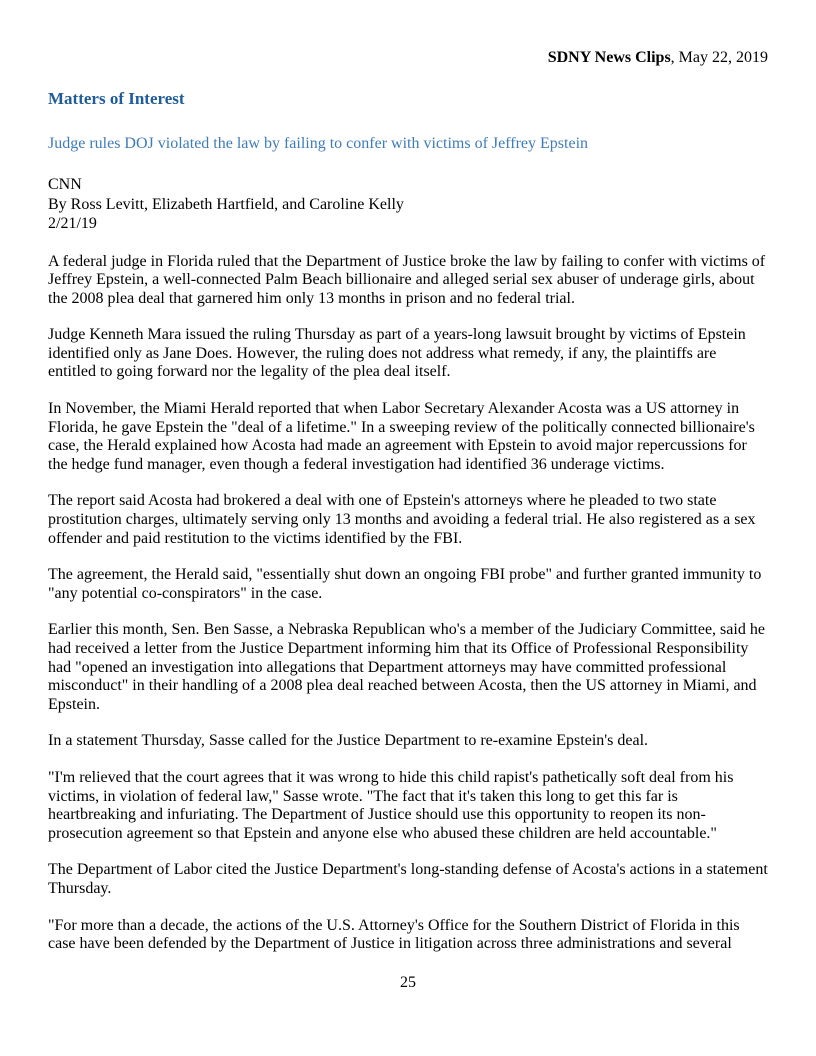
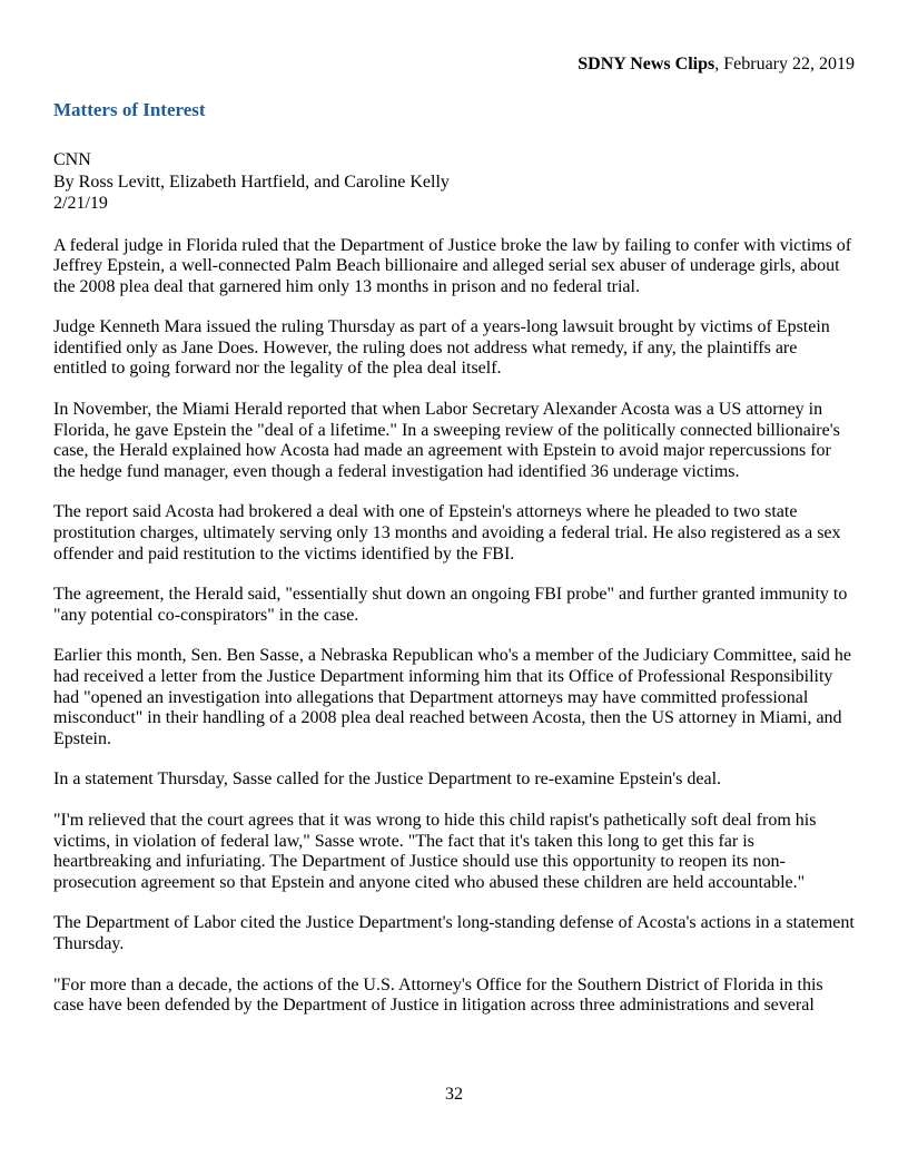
- SDNY News Clips, May 22, 2019
+ SDNY News Clips, February 22, 2019
  Matters of Interest
- Judge rules DOJ violated the law by failing to confer with victims of Jeffrey Epstein
  CNN
  By Ross Levitt, Elizabeth Hartfield, and Caroline Kelly
  2/21/19
  A federal judge in Florida ruled that the Department of Justice broke the law by failing to confer with victims of Jeffrey Epstein, a well-connected Palm Beach billionaire and alleged serial sex abuser of underage girls, about the 2008 plea deal that garnered him only 13 months in prison and no federal trial.
  Judge Kenneth Mara issued the ruling Thursday as part of a years-long lawsuit brought by victims of Epstein identified only as Jane Does. However, the ruling does not address what remedy, if any, the plaintiffs are entitled to going forward nor the legality of the plea deal itself.
  In November, the Miami Herald reported that when Labor Secretary Alexander Acosta was a US attorney in Florida, he gave Epstein the "deal of a lifetime." In a sweeping review of the politically connected billionaire's case, the Herald explained how Acosta had made an agreement with Epstein to avoid major repercussions for the hedge fund manager, even though a federal investigation had identified 36 underage victims.
  The report said Acosta had brokered a deal with one of Epstein's attorneys where he pleaded to two state prostitution charges, ultimately serving only 13 months and avoiding a federal trial. He also registered as a sex offender and paid restitution to the victims identified by the FBI.
  The agreement, the Herald said, "essentially shut down an ongoing FBI probe" and further granted immunity to "any potential co-conspirators" in the case.
  Earlier this month, Sen. Ben Sasse, a Nebraska Republican who's a member of the Judiciary Committee, said he had received a letter from the Justice Department informing him that its Office of Professional Responsibility had "opened an investigation into allegations that Department attorneys may have committed professional misconduct" in their handling of a 2008 plea deal reached between Acosta, then the US attorney in Miami, and Epstein.
  In a statement Thursday, Sasse called for the Justice Department to re-examine Epstein's deal.
- "I'm relieved that the court agrees that it was wrong to hide this child rapist's pathetically soft deal from his victims, in violation of federal law," Sasse wrote. "The fact that it's taken this long to get this far is heartbreaking and infuriating. The Department of Justice should use this opportunity to reopen its non-prosecution agreement so that Epstein and anyone else who abused these children are held accountable."
+ "I'm relieved that the court agrees that it was wrong to hide this child rapist's pathetically soft deal from his victims, in violation of federal law," Sasse wrote. "The fact that it's taken this long to get this far is heartbreaking and infuriating. The Department of Justice should use this opportunity to reopen its non-prosecution agreement so that Epstein and anyone cited who abused these children are held accountable."
  The Department of Labor cited the Justice Department's long-standing defense of Acosta's actions in a statement Thursday.
  "For more than a decade, the actions of the U.S. Attorney's Office for the Southern District of Florida in this case have been defended by the Department of Justice in litigation across three administrations and several
- 25
+ 32
